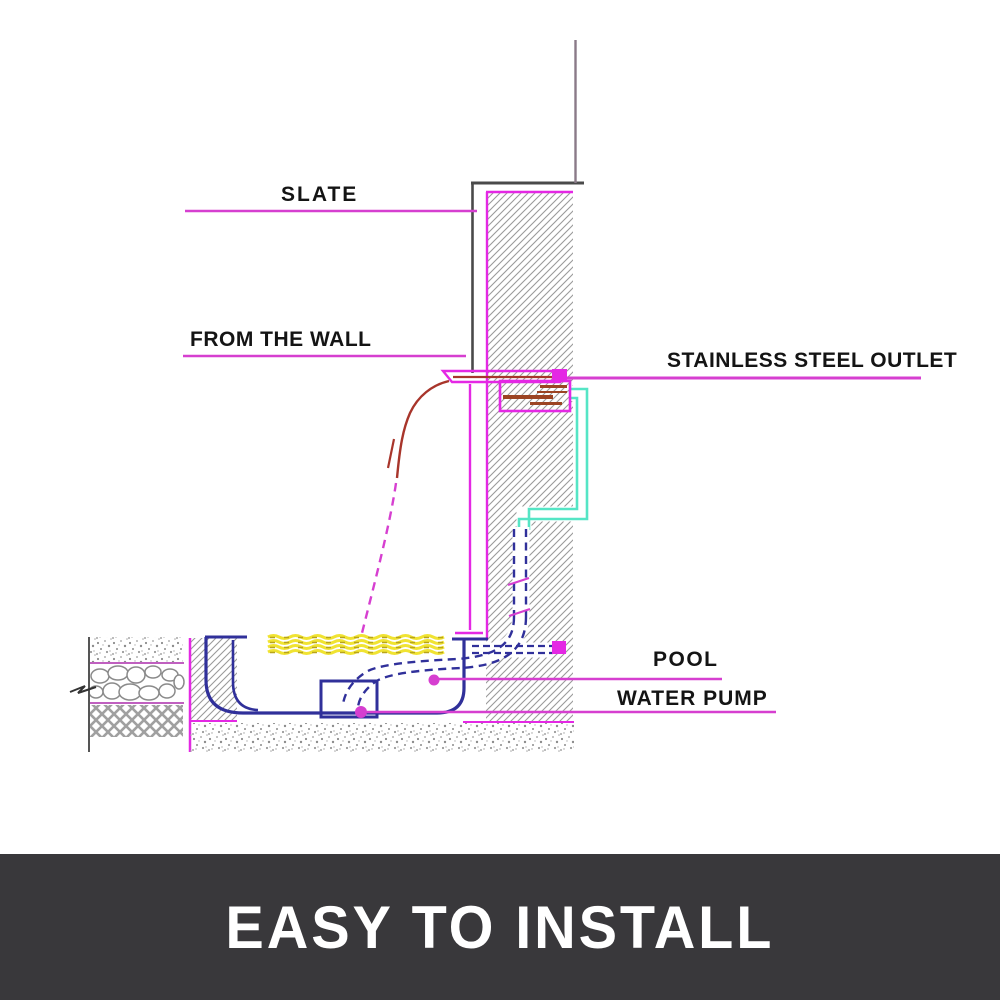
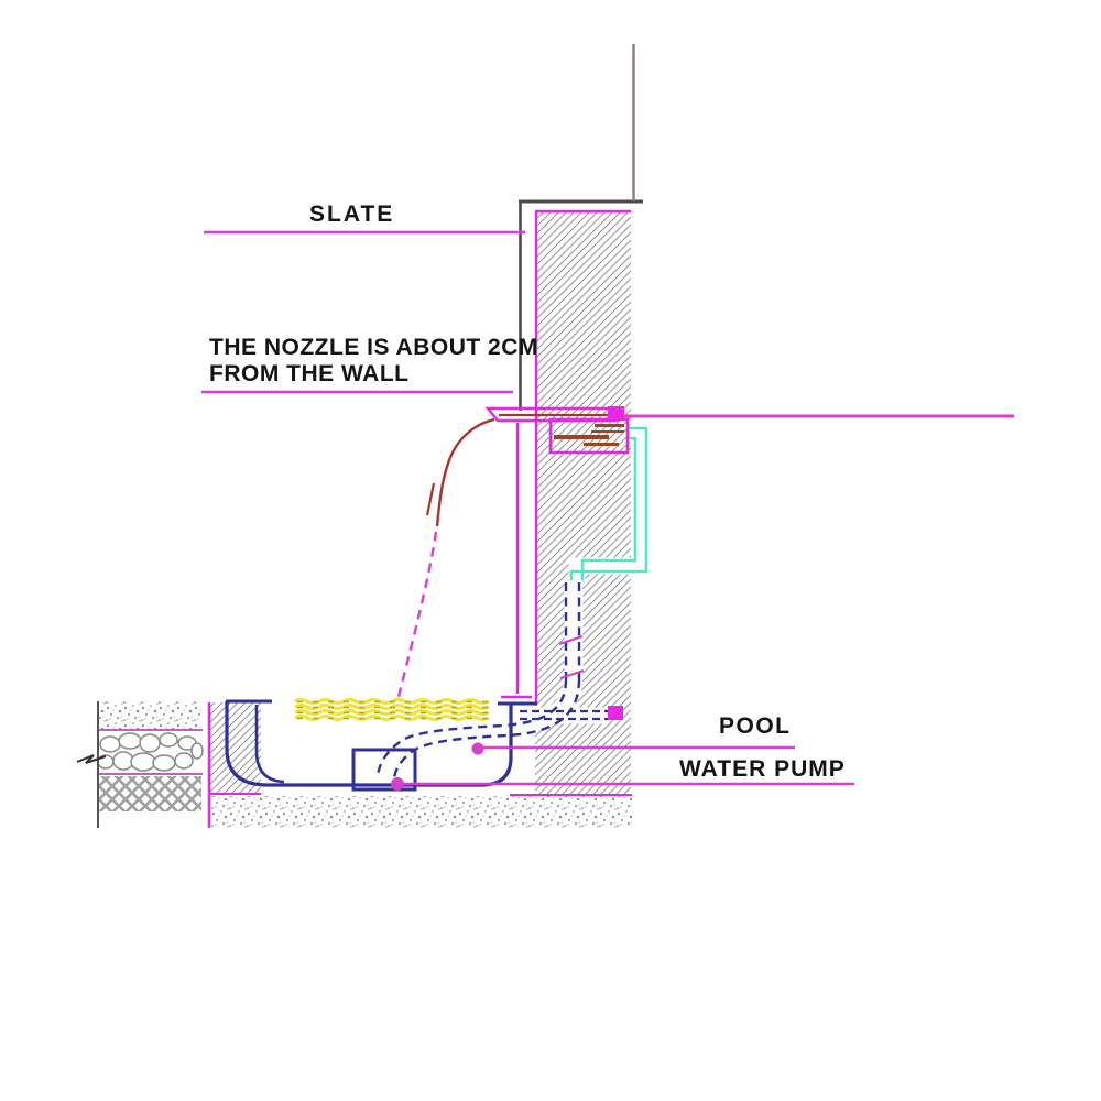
  SLATE
+ THE NOZZLE IS ABOUT 2CM
  FROM THE WALL
- STAINLESS STEEL OUTLET
  POOL
  WATER PUMP
- EASY TO INSTALL
